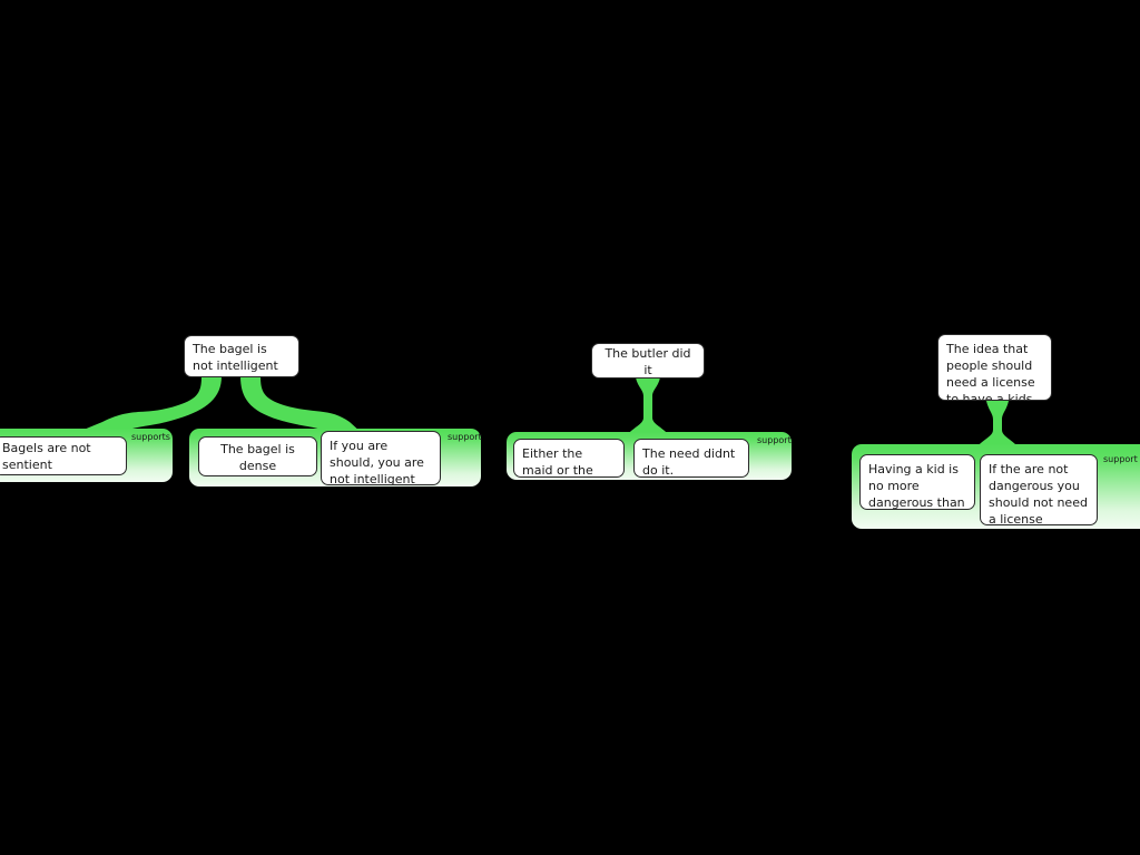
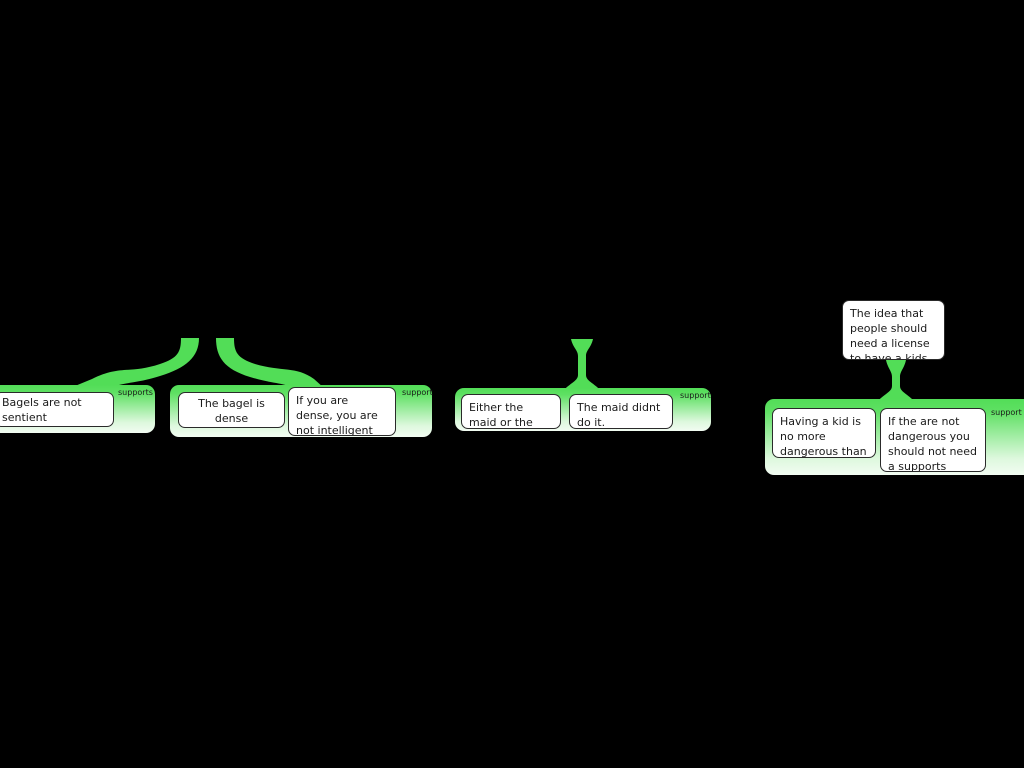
- The bagel is not intelligent
  Bagels are not sentient
  supports
  The bagel is dense
- If you are should, you are not intelligent
+ If you are dense, you are not intelligent
  support
- The butler did it
- The need didnt do it.
+ The maid didnt do it.
  support
  The idea that people should need a license to have a kids
  Having a kid is no more dangerous than
- If the are not dangerous you should not need a license
+ If the are not dangerous you should not need a supports
  support
